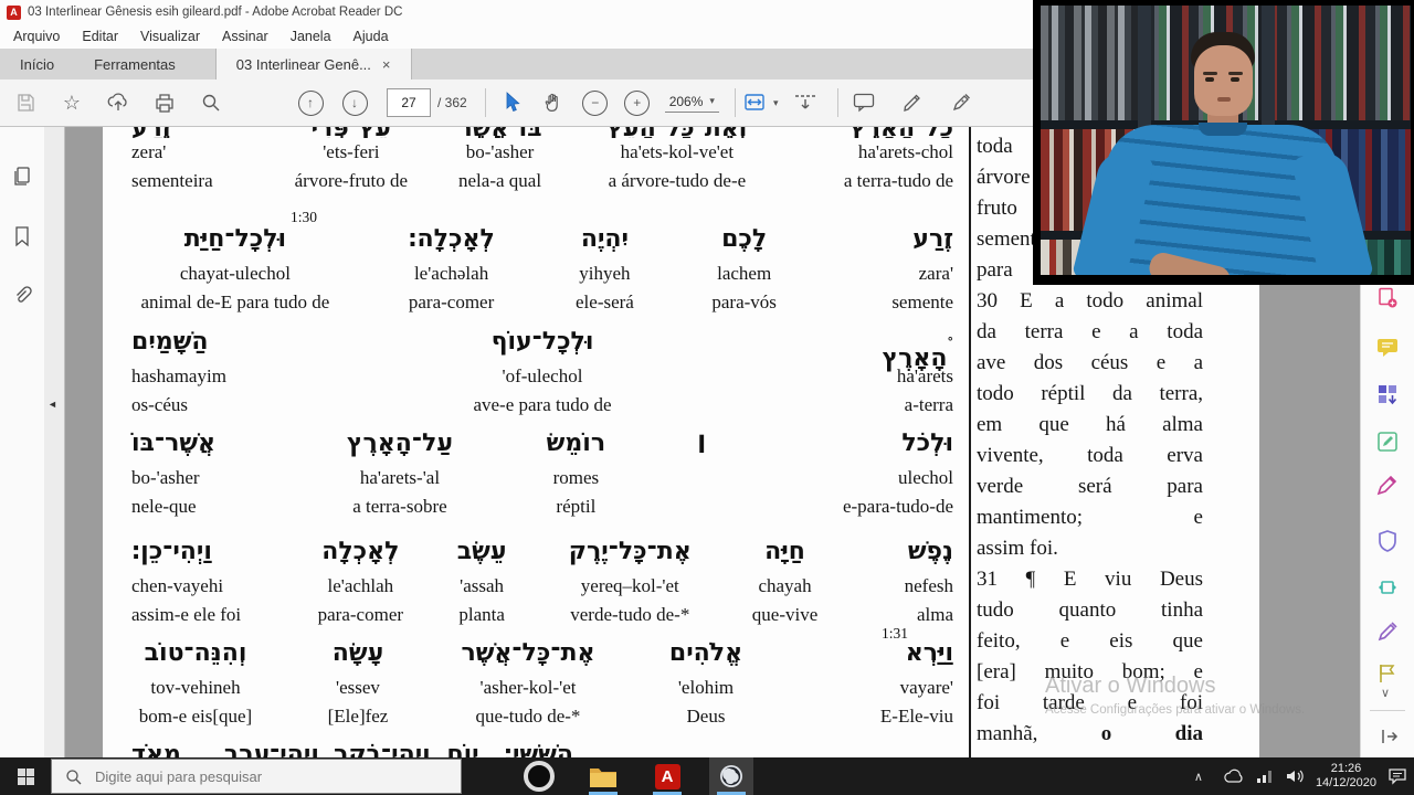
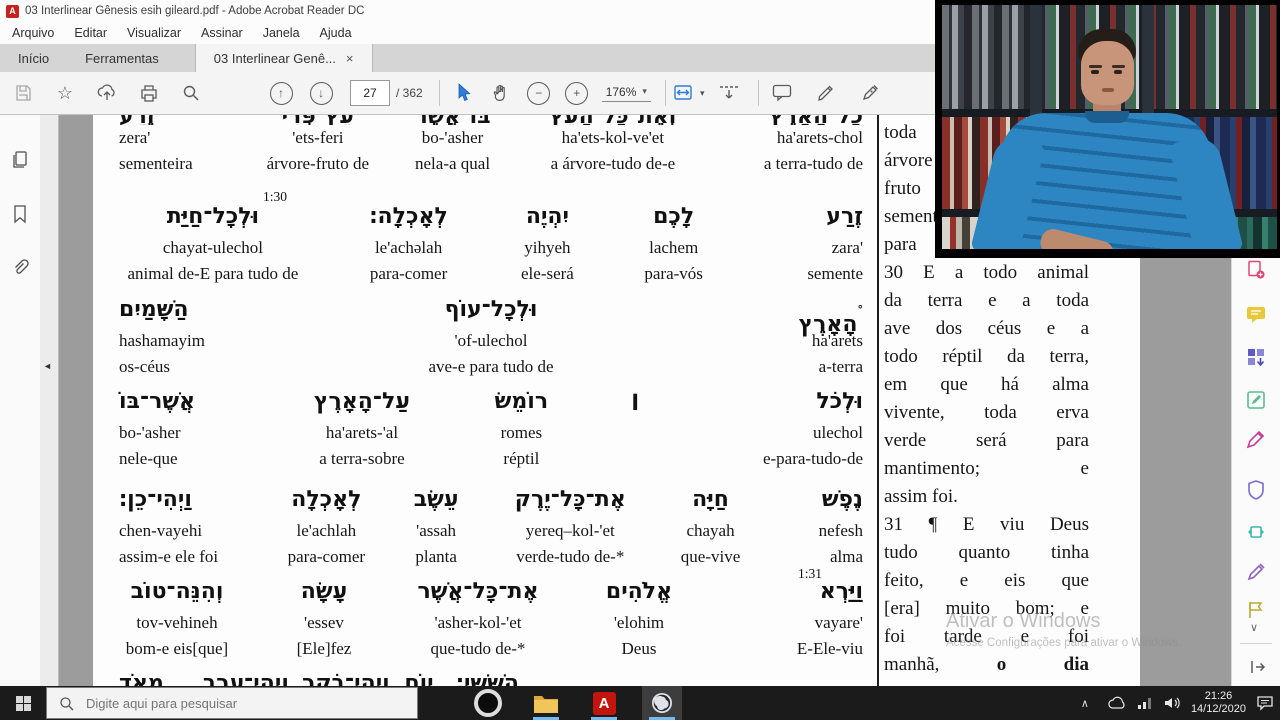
  A
  03 Interlinear Gênesis esih gileard.pdf - Adobe Acrobat Reader DC
  Arquivo
  Editar
  Visualizar
  Assinar
  Janela
  Ajuda
  Início
  Ferramentas
  03 Interlinear Genê...
  ×
  ☆
  ↑
  ↓
  27
  / 362
  −
  +
- 206%
+ 176%
  ▾
  ▾
  ◄
  זֶרַע
  zera'
  sementeira
  עֵץ־פְּרִי
  'ets-feri
  árvore-fruto de
  בּוֹ־אֲשֶׁר
  bo-'asher
  nela-a qual
  וְאֶת־כָּל־הָעֵץ
  ha'ets-kol-ve'et
  a árvore-tudo de-e
  כָל־הָאָרֶץ
  ha'arets-chol
  a terra-tudo de
  1:30
  וּלְכָל־חַיַּת
  chayat-ulechol
  animal de-E para tudo de
  לְאָכְלָה׃
  le'achəlah
  para-comer
  יִהְיֶה
  yihyeh
  ele-será
  לָכֶם
  lachem
  para-vós
  זֶרַע
  zara'
  semente
  הַשָּׁמַיִם
  hashamayim
  os-céus
  וּלְכָל־עוֹף
  'of-ulechol
  ave-e para tudo de
  הָאָרֶץ°
  ha'arets
  a-terra
  אֲשֶׁר־בּוֹ
  bo-'asher
  nele-que
  עַל־הָאָרֶץ
  ha'arets-'al
  a terra-sobre
  רוֹמֵשׂ
  romes
  réptil
  ׀
  וּלְכֹל
  ulechol
  e-para-tudo-de
  וַיְהִי־כֵן׃
  chen-vayehi
  assim-e ele foi
  לְאָכְלָה
  le'achlah
  para-comer
  עֵשֶׂב
  'assah
  planta
  אֶת־כָּל־יֶרֶק
  yereq–kol-'et
  verde-tudo de-*
  חַיָּה
  chayah
  que-vive
  נֶפֶשׁ
  nefesh
  alma
  1:31
  וְהִנֵּה־טוֹב
  tov-vehineh
  bom-e eis[que]
  עָשָׂה
  'essev
  [Ele]fez
  אֶת־כָּל־אֲשֶׁר
  'asher-kol-'et
  que-tudo de-*
  אֱלֹהִים
  'elohim
  Deus
  וַיַּרְא
  vayare'
  E-Ele-viu
  מְאֹד
  וַיְהִי־עֶרֶב
  וַיְהִי־בֹקֶר
  יוֹם
  הַשִּׁשִּׁי׃
  toda
  árvore
  fruto
  semen
  para
  30 E a todo animal
  da terra e a toda
  ave dos céus e a
  todo réptil da terra,
  em que há alma
  vivente, toda erva
  verde será para
  mantimento; e
  assim foi.
  31 ¶ E viu Deus
  tudo quanto tinha
  feito, e eis que
  [era] muito bom; e
  foi tarde e foi
  manhã, o dia
  ∨
  Ativar o Windows
  Acesse Configurações para ativar o Windows.
  Digite aqui para pesquisar
  A
  ∧
  21:26
  14/12/2020
